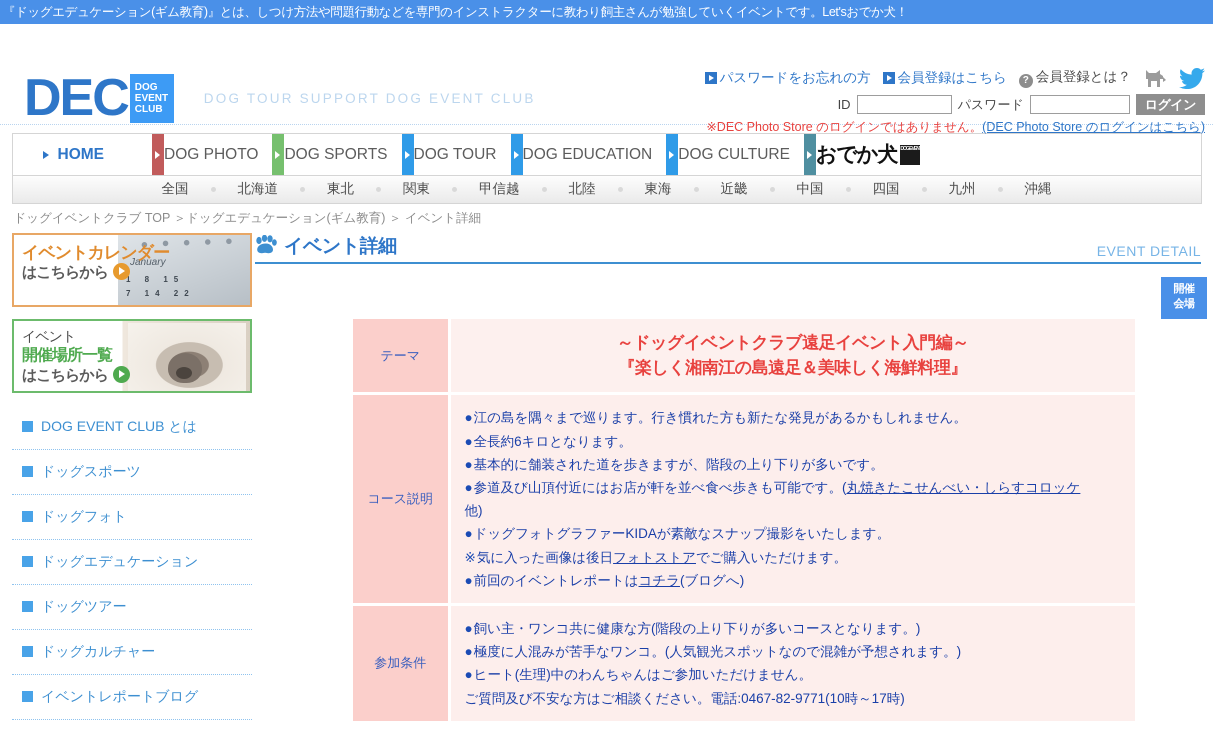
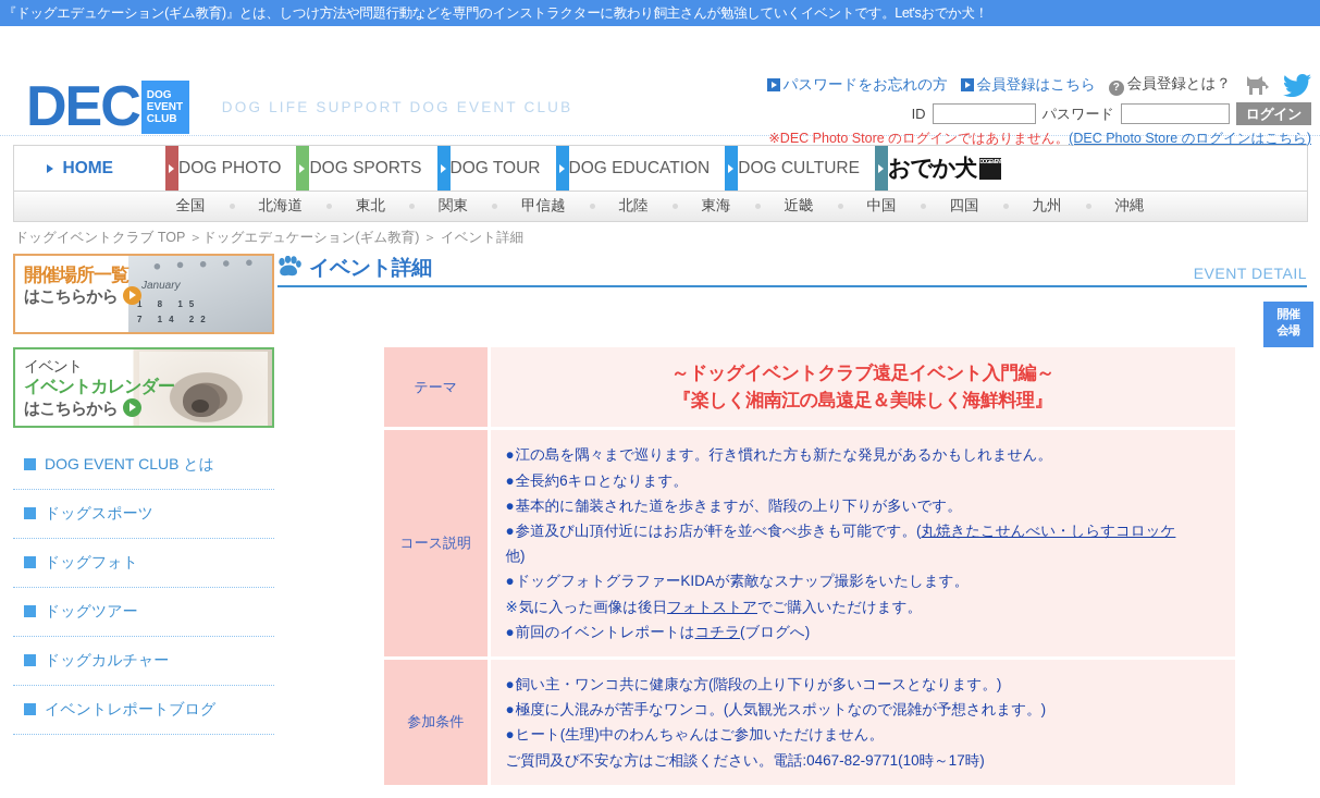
  『ドッグエデュケーション(ギム教育)』とは、しつけ方法や問題行動などを専門のインストラクターに教わり飼主さんが勉強していくイベントです。Let'sおでか犬！
  DEC
  DOG
  EVENT
  CLUB
- DOG TOUR SUPPORT DOG EVENT CLUB
+ DOG LIFE SUPPORT DOG EVENT CLUB
  パスワードをお忘れの方
  会員登録はこちら
  ? 会員登録とは？
  ID
  パスワード
  ログイン
  ※DEC Photo Store のログインではありません。(DEC Photo Store のログインはこちら)
  HOME
  DOG PHOTO
  DOG SPORTS
  DOG TOUR
  DOG EDUCATION
  DOG CULTURE
  おでか犬
  全国
  北海道
  東北
  関東
  甲信越
  北陸
  東海
  近畿
  中国
  四国
  九州
  沖縄
  ドッグイベントクラブ TOP ＞ドッグエデュケーション(ギム教育) ＞ イベント詳細
  January
  1 8 15
  7 14 22
- イベントカレンダー
+ 開催場所一覧
  はこちらから
  イベント
- 開催場所一覧
+ イベントカレンダー
  はこちらから
  DOG EVENT CLUB とは
  ドッグスポーツ
  ドッグフォト
- ドッグエデュケーション
  ドッグツアー
  ドッグカルチャー
  イベントレポートブログ
  イベント詳細
  EVENT DETAIL
  開催
  会場
  テーマ	～ドッグイベントクラブ遠足イベント入門編～ 『楽しく湘南江の島遠足＆美味しく海鮮料理』
  コース説明	●江の島を隅々まで巡ります。行き慣れた方も新たな発見があるかもしれません。 ●全長約6キロとなります。 ●基本的に舗装された道を歩きますが、階段の上り下りが多いです。 ●参道及び山頂付近にはお店が軒を並べ食べ歩きも可能です。(丸焼きたこせんべい・しらすコロッケ 他) ●ドッグフォトグラファーKIDAが素敵なスナップ撮影をいたします。 ※気に入った画像は後日フォトストアでご購入いただけます。 ●前回のイベントレポートはコチラ(ブログへ)
  参加条件	●飼い主・ワンコ共に健康な方(階段の上り下りが多いコースとなります。) ●極度に人混みが苦手なワンコ。(人気観光スポットなので混雑が予想されます。) ●ヒート(生理)中のわんちゃんはご参加いただけません。 ご質問及び不安な方はご相談ください。電話:0467-82-9771(10時～17時)
